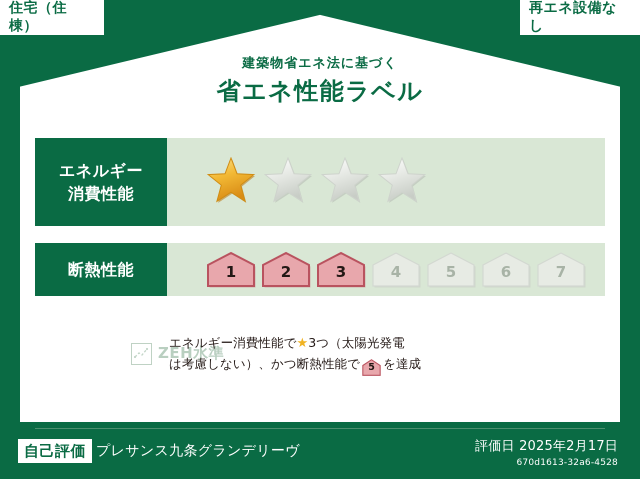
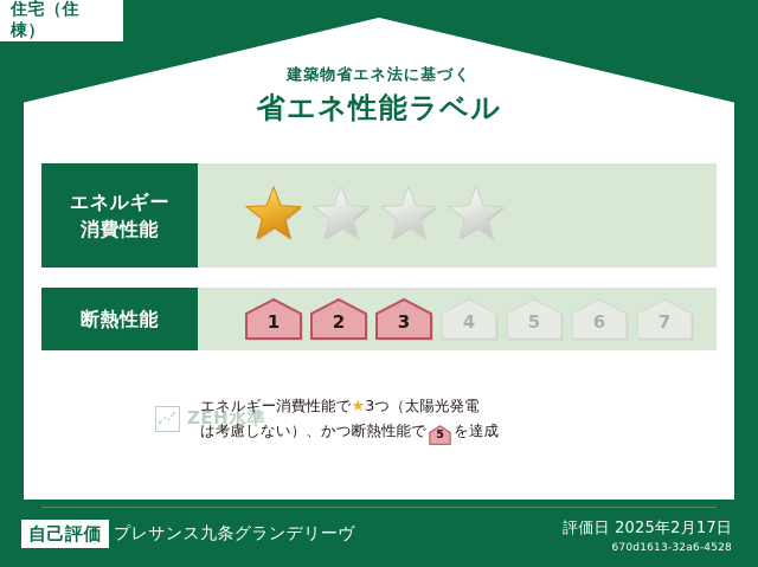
  住宅（住棟）
- 再エネ設備なし
  建築物省エネ法に基づく
  省エネ性能ラベル
  エネルギー
  消費性能
  断熱性能
  1
  2
  3
  4
  5
  6
  7
  ZEH水準
  エネルギー消費性能で★3つ（太陽光発電
  は考慮しない）、かつ断熱性能で
  5
  を達成
  自己評価
  プレサンス九条グランデリーヴ
  評価日 2025年2月17日
  670d1613-32a6-4528
